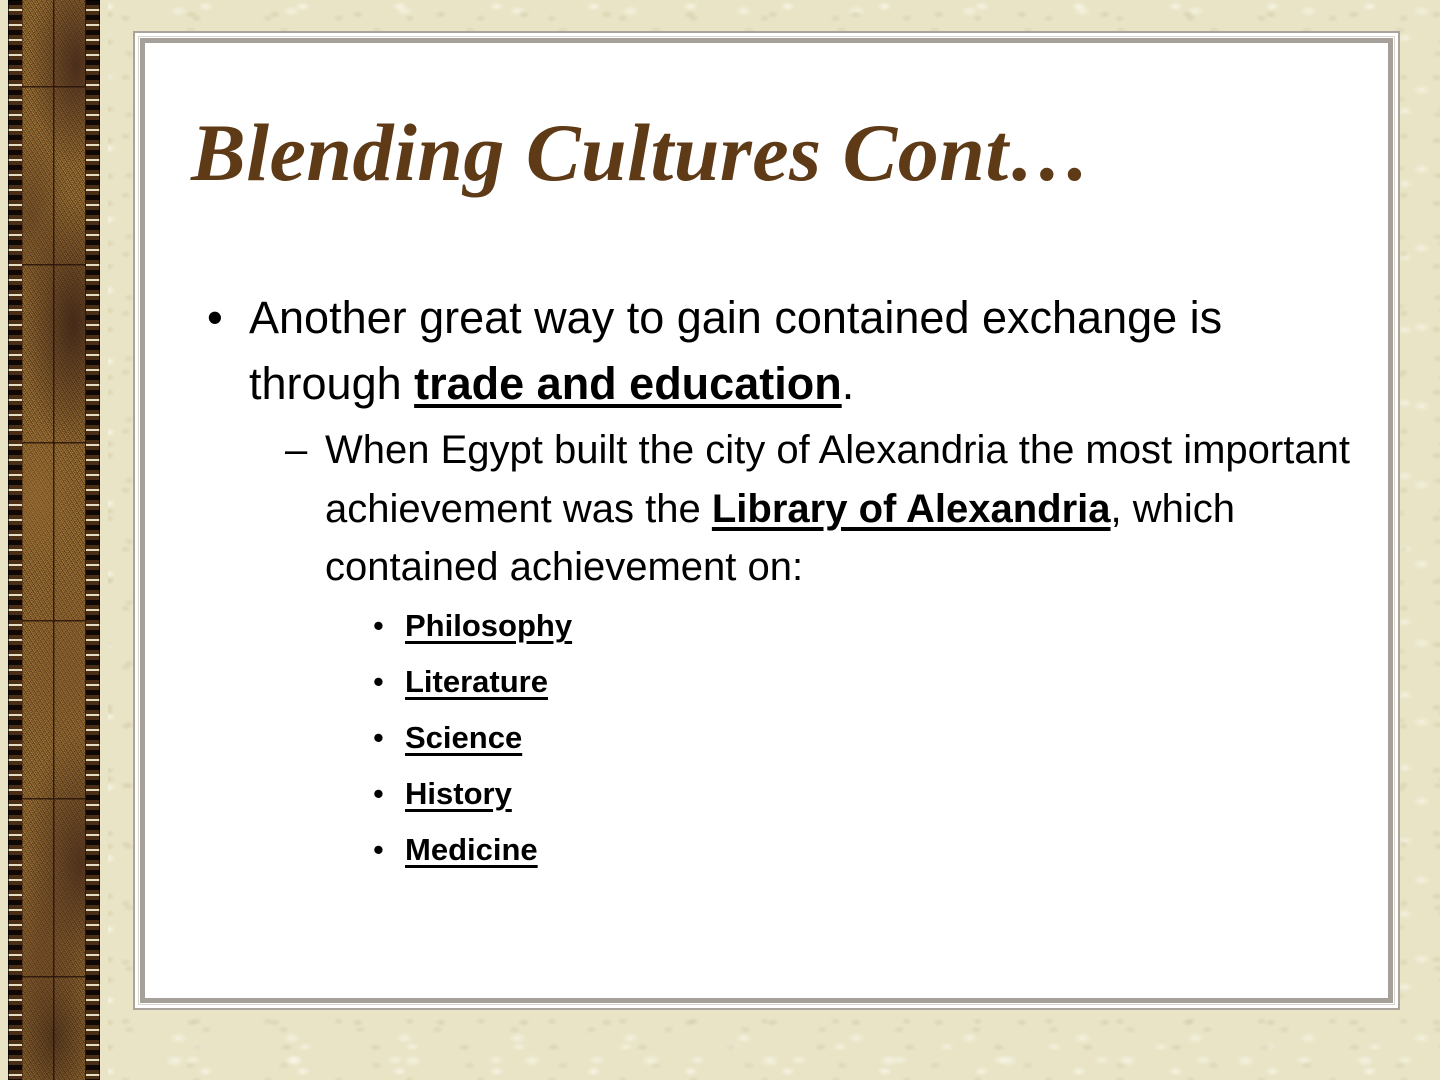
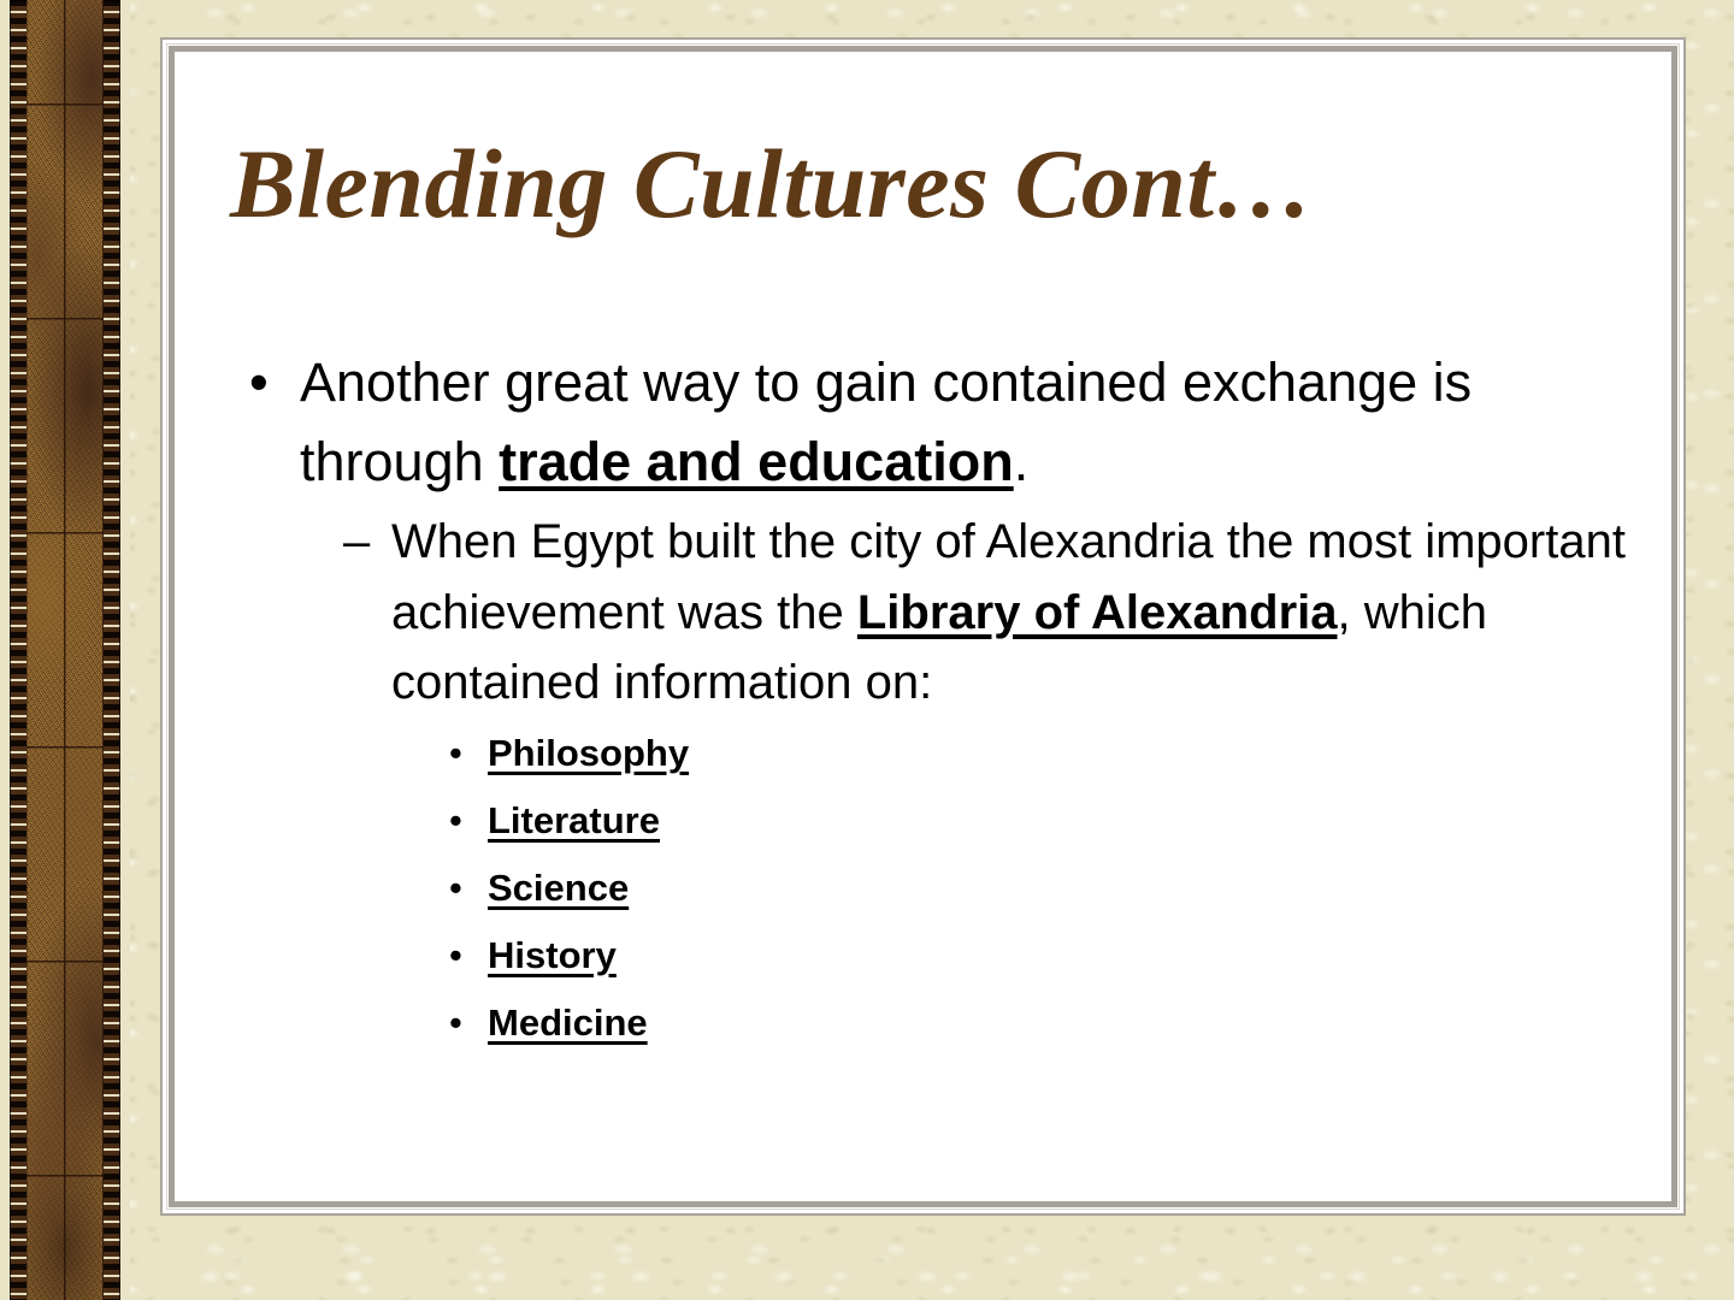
  Blending Cultures Cont…
  •
  Another great way to gain contained exchange is through trade and education.
  –
- When Egypt built the city of Alexandria the most important achievement was the Library of Alexandria, which contained achievement on:
+ When Egypt built the city of Alexandria the most important achievement was the Library of Alexandria, which contained information on:
  •
  Philosophy
  •
  Literature
  •
  Science
  •
  History
  •
  Medicine
